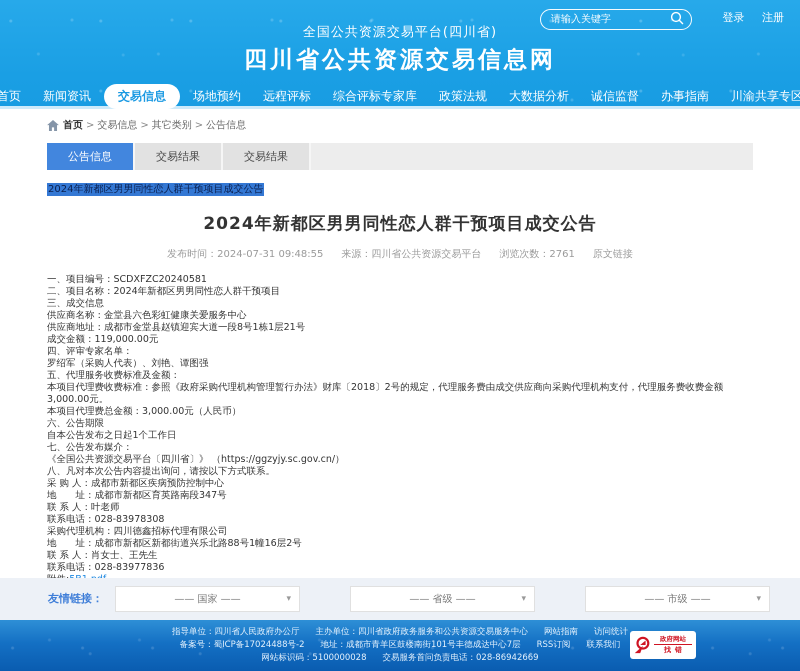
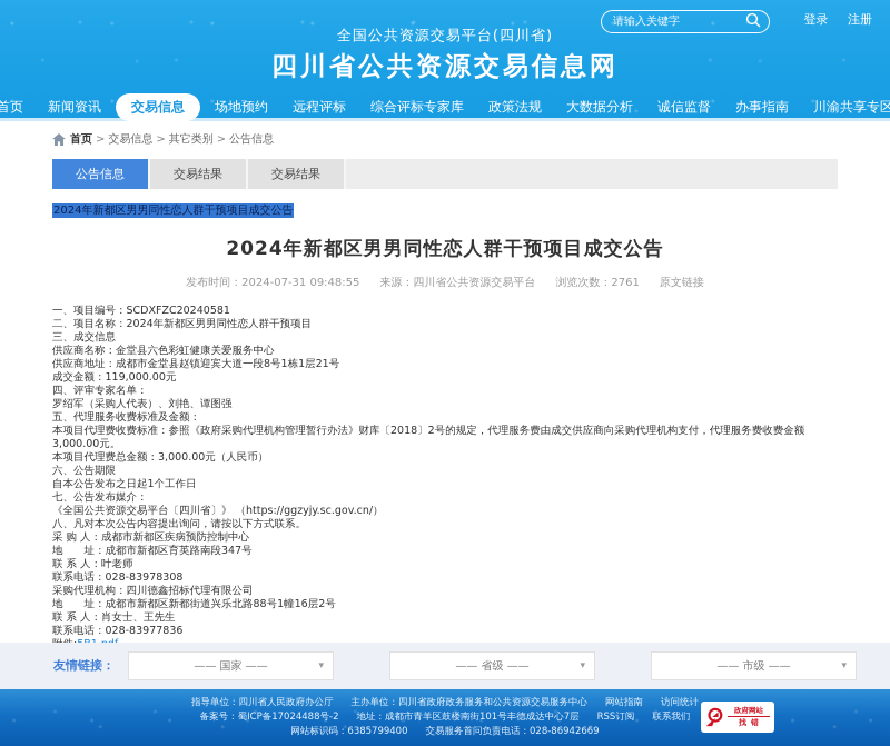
  请输入关键字
  登录 注册
  全国公共资源交易平台(四川省)
  四川省公共资源交易信息网
  首页
  新闻资讯
  交易信息
  场地预约
  远程评标
  综合评标专家库
  政策法规
  大数据分析
  诚信监督
  办事指南
  川渝共享专区
  首页
  >
  交易信息
  >
  其它类别
  >
  公告信息
  公告信息
  交易结果
  交易结果
  2024年新都区男男同性恋人群干预项目成交公告
  2024年新都区男男同性恋人群干预项目成交公告
  发布时间：2024-07-31 09:48:55 来源：四川省公共资源交易平台 浏览次数：2761 原文链接
  一、项目编号：SCDXFZC20240581
  二、项目名称：2024年新都区男男同性恋人群干预项目
  三、成交信息
  供应商名称：金堂县六色彩虹健康关爱服务中心
  供应商地址：成都市金堂县赵镇迎宾大道一段8号1栋1层21号
  成交金额：119,000.00元
  四、评审专家名单：
  罗绍军（采购人代表）、刘艳、谭图强
  五、代理服务收费标准及金额：
  本项目代理费收费标准：参照《政府采购代理机构管理暂行办法》财库〔2018〕2号的规定，代理服务费由成交供应商向采购代理机构支付，代理服务费收费金额3,000.00元。
  本项目代理费总金额：3,000.00元（人民币）
  六、公告期限
  自本公告发布之日起1个工作日
  七、公告发布媒介：
  《全国公共资源交易平台〔四川省〕》 （https://ggzyjy.sc.gov.cn/）
  八、凡对本次公告内容提出询问，请按以下方式联系。
  采 购 人：成都市新都区疾病预防控制中心
  地 址：成都市新都区育英路南段347号
  联 系 人：叶老师
  联系电话：028-83978308
  采购代理机构：四川德鑫招标代理有限公司
  地 址：成都市新都区新都街道兴乐北路88号1幢16层2号
  联 系 人：肖女士、王先生
  联系电话：028-83977836
  友情链接：
  —— 国家 ——
  ▾
  —— 省级 ——
  ▾
  —— 市级 ——
  ▾
  指导单位：四川省人民政府办公厅 主办单位：四川省政府政务服务和公共资源交易服务中心 网站指南 访问统计
  备案号：蜀ICP备17024488号-2 地址：成都市青羊区鼓楼南街101号丰德成达中心7层 RSS订阅 联系我们
- 网站标识码：5100000028 交易服务首问负责电话：028-86942669
+ 网站标识码：6385799400 交易服务首问负责电话：028-86942669
  政府网站
  找错
